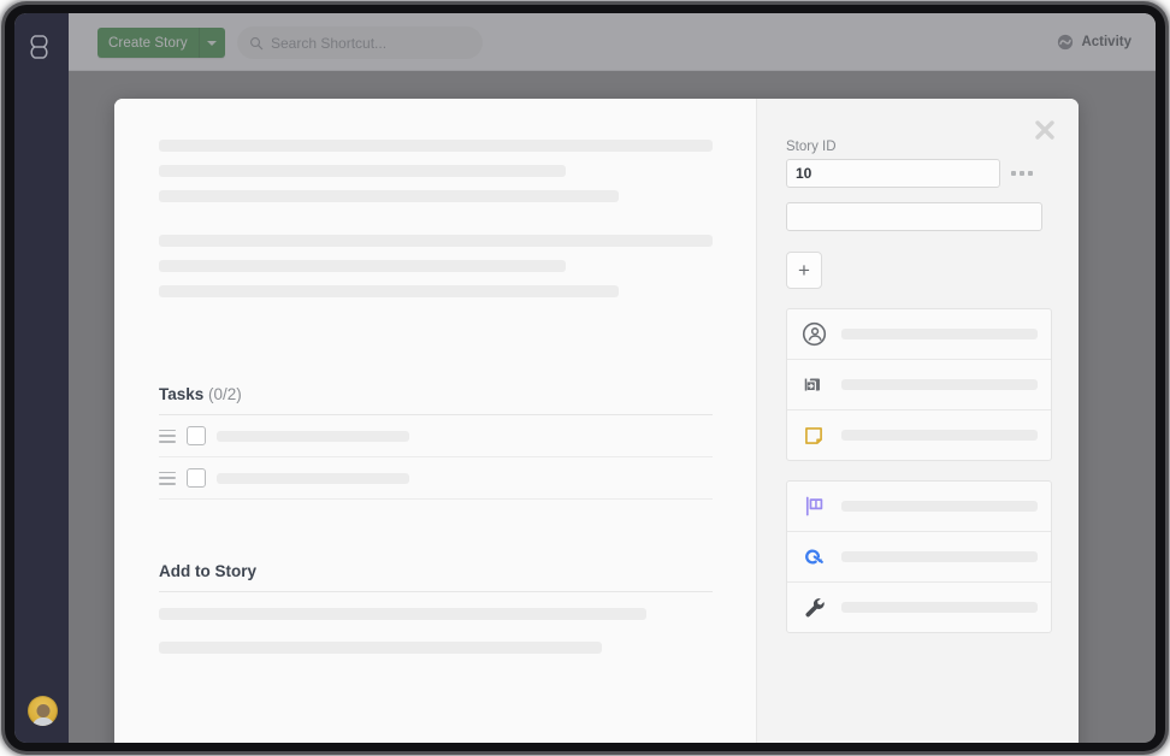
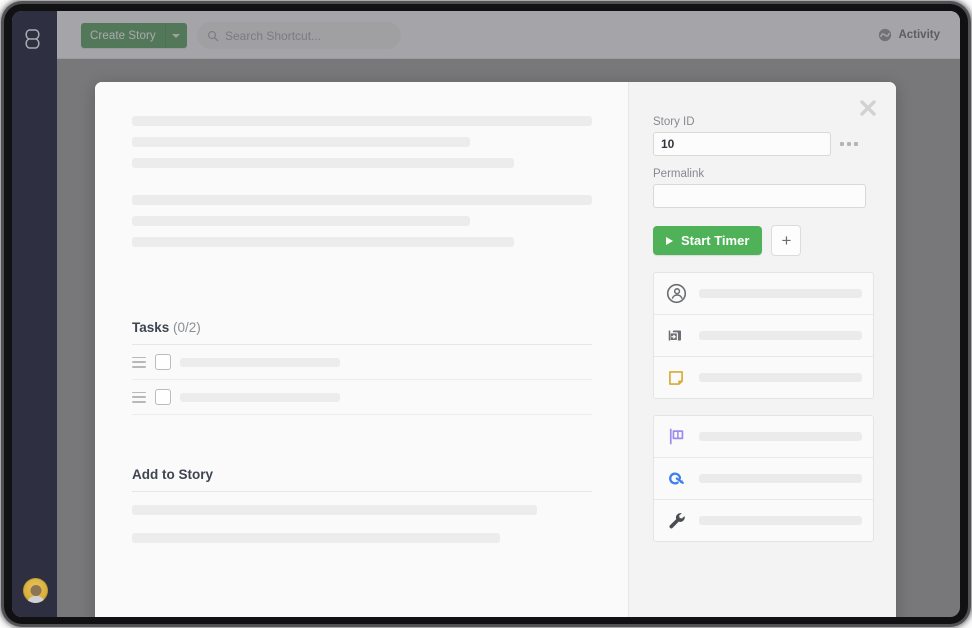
  Create Story
  Search Shortcut...
  Activity
  Tasks (0/2)
  Add to Story
  Story ID
  10
+ Permalink
+ Start Timer
  +
